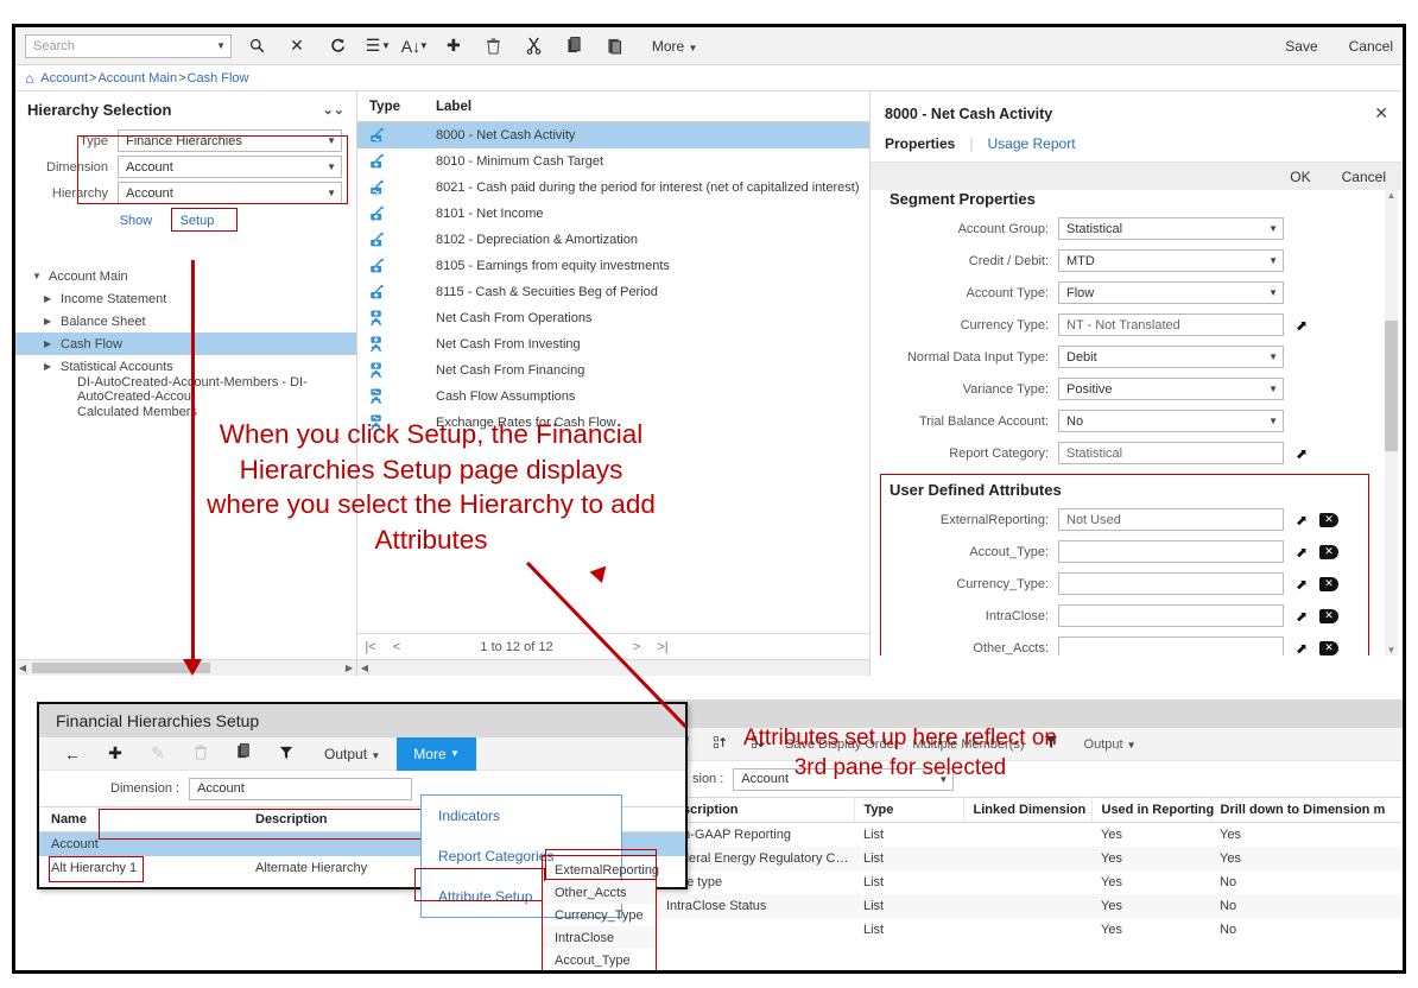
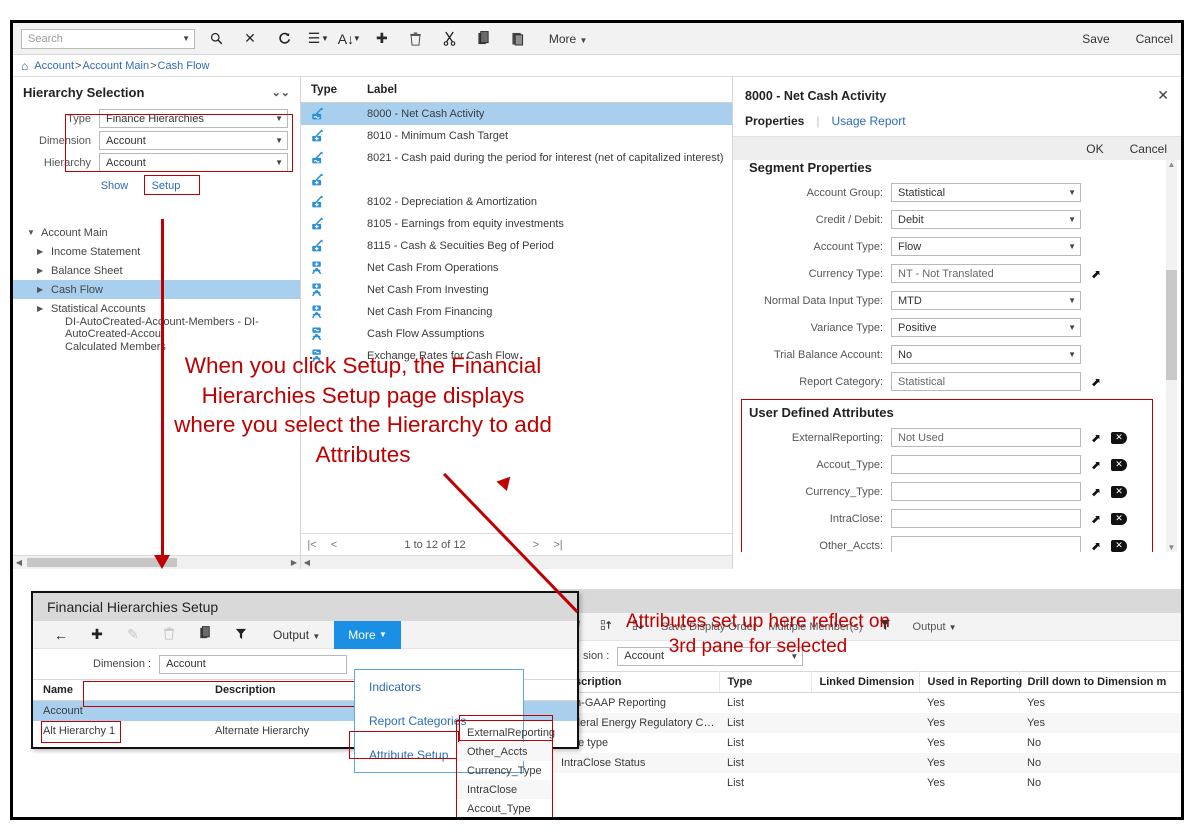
  Search
  ▼
  ✕
  ☰
  ▼
  A↓
  ▼
  ✚
  More ▼
  Save
  Cancel
  ⌂
  Account
  >
  Account Main
  >
  Cash Flow
  Hierarchy Selection
  ⌄⌄
  Type
  Finance Hierarchies
  ▼
  Dimension
  Account
  ▼
  Hierarchy
  Account
  ▼
  Show Setup
  ▼
  Account Main
  ▶
  Income Statement
  ▶
  Balance Sheet
  ▶
  Cash Flow
  ▶
  Statistical Accounts
  DI-AutoCreated-Acount-Members - DI-AutoCreated-Accou
  Calculated Member
  ◀
  ▶
  Type
  Label
  8000 - Net Cash Activity
  8010 - Minimum Cash Target
  8021 - Cash paid during the period for interest (net of capitalized interest)
- 8101 - Net Income
  8102 - Depreciation & Amortization
  8105 - Earnings from equity investments
  8115 - Cash & Secuities Beg of Period
  Net Cash From Operations
  Net Cash From Investing
  Net Cash From Financing
  Cash Flow Assumptions
  Exchange Rates for Cash Flow
  |<
  <
  1 to 12 of 12
  >
  >|
  ◀
  8000 - Net Cash Activity
  ✕
  Properties
  |
  Usage Report
  OK
  Cancel
  Segment Properties
  Account Group:
  Statistical
  ▼
  Credit / Debit:
- MTD
+ Debit
  ▼
  Account Type:
  Flow
  ▼
  Currency Type:
  NT - Not Translated
  ⬈
  Normal Data Input Type:
- Debit
+ MTD
  ▼
  Variance Type:
  Positive
  ▼
  Trial Balance Account:
  No
  ▼
  Report Category:
  Statistical
  ⬈
  User Defined Attributes
  ExternalReporting:
  Not Used
  ⬈
  ✕
  Accout_Type:
  ⬈
  ✕
  Currency_Type:
  ⬈
  ✕
  IntraClose:
  ⬈
  ✕
  Other_Accts:
  ⬈
  ✕
  ▲
  ▼
  When you click Setup, the Financial Hierarchies Setup page displays where you select the Hierarchy to add Attributes
  Save Display Order
  Multiple Member(s)
  Output ▼
  sion :
  Account
  ▼
  cription	Type	Linked Dimension	Used in Reporting	Drill down to Dimension m
  -GAAP Reporting	List		Yes	Yes
  eral Energy Regulatory Com	List		Yes	Yes
  e type	List		Yes	No
  IntraClose Status	List		Yes	No
  	List		Yes	No
  ExternalReporting
  Other_Accts
  Currency_Type
  IntraClose
  Accout_Type
  Financial Hierarchies Setup
  ←
  ✚
  ✎
  Output ▼
  More
  ▼
  Dimension :
  Account
  Name
  Description
  Account
  Alt Hierarchy 1
  Alternate Hierarchy
  Indicators
  Report Categories
  Attribute Setup
  Attributes set up here reflect on 3rd pane for selected
